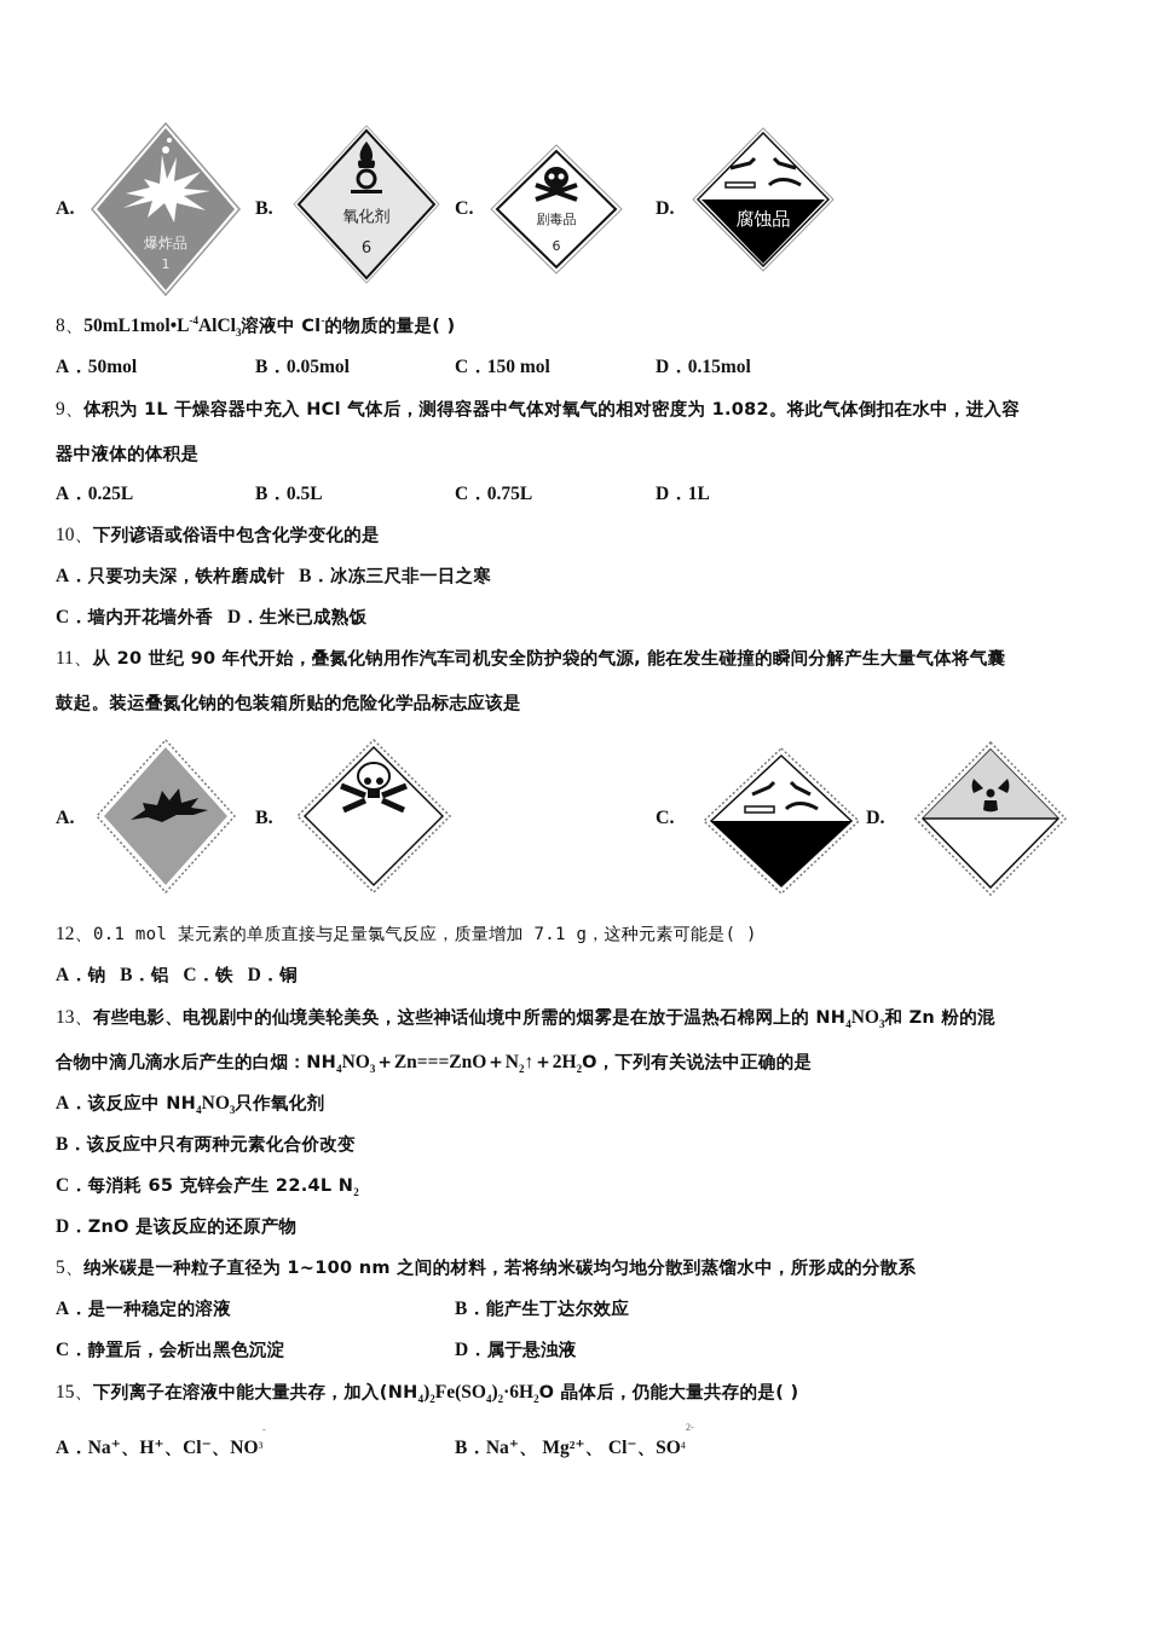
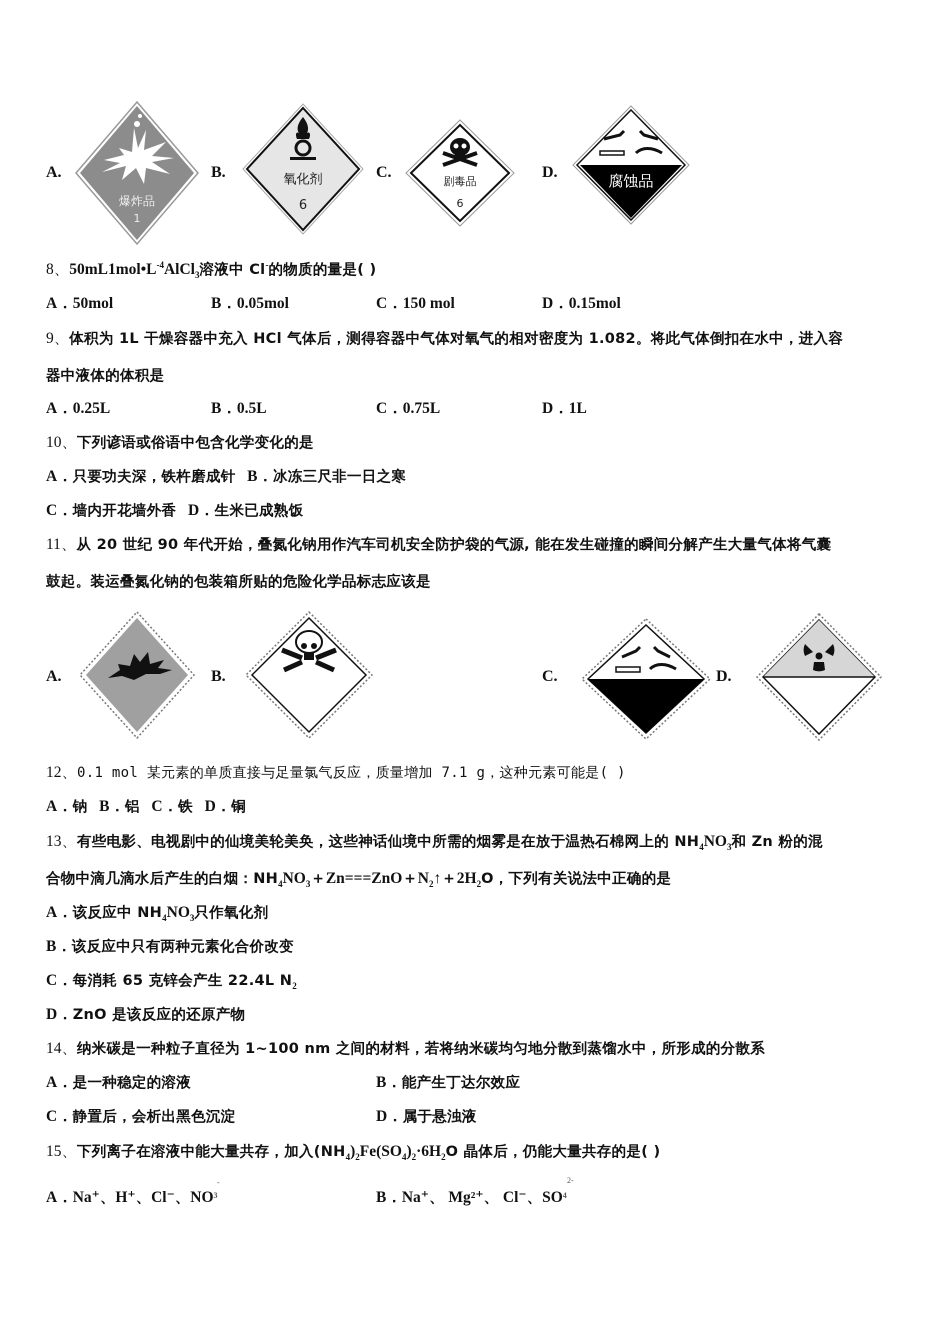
  A.
  爆炸品
  1
  B.
  氧化剂
  6
  C.
  剧毒品
  6
  D.
  腐蚀品
  8、50mL1mol•L-4AlCl3溶液中 Cl-的物质的量是( )
  A．50mol
  B．0.05mol
  C．150 mol
  D．0.15mol
  9、体积为 1L 干燥容器中充入 HCl 气体后，测得容器中气体对氧气的相对密度为 1.082。将此气体倒扣在水中，进入容
  器中液体的体积是
  A．0.25L
  B．0.5L
  C．0.75L
  D．1L
  10、下列谚语或俗语中包含化学变化的是
  A．只要功夫深，铁杵磨成针 B．冰冻三尺非一日之寒
  C．墙内开花墙外香 D．生米已成熟饭
  11、从 20 世纪 90 年代开始，叠氮化钠用作汽车司机安全防护袋的气源, 能在发生碰撞的瞬间分解产生大量气体将气囊
  鼓起。装运叠氮化钠的包装箱所贴的危险化学品标志应该是
  A.
  B.
  C.
  D.
  12、0.1 mol 某元素的单质直接与足量氯气反应，质量增加 7.1 g，这种元素可能是( )
  A．钠 B．铝 C．铁 D．铜
  13、有些电影、电视剧中的仙境美轮美奂，这些神话仙境中所需的烟雾是在放于温热石棉网上的 NH4NO3和 Zn 粉的混
  合物中滴几滴水后产生的白烟：NH4NO3＋Zn===ZnO＋N2↑＋2H2O，下列有关说法中正确的是
  A．该反应中 NH4NO3只作氧化剂
  B．该反应中只有两种元素化合价改变
  C．每消耗 65 克锌会产生 22.4L N2
  D．ZnO 是该反应的还原产物
- 5、纳米碳是一种粒子直径为 1~100 nm 之间的材料，若将纳米碳均匀地分散到蒸馏水中，所形成的分散系
+ 14、纳米碳是一种粒子直径为 1~100 nm 之间的材料，若将纳米碳均匀地分散到蒸馏水中，所形成的分散系
  A．是一种稳定的溶液
  B．能产生丁达尔效应
  C．静置后，会析出黑色沉淀
  D．属于悬浊液
  15、下列离子在溶液中能大量共存，加入(NH4)2Fe(SO4)2·6H2O 晶体后，仍能大量共存的是( )
  A．Na⁺、H⁺、Cl⁻、NO3
  -
  B．Na⁺、 Mg²⁺、 Cl⁻、SO4
  2-
